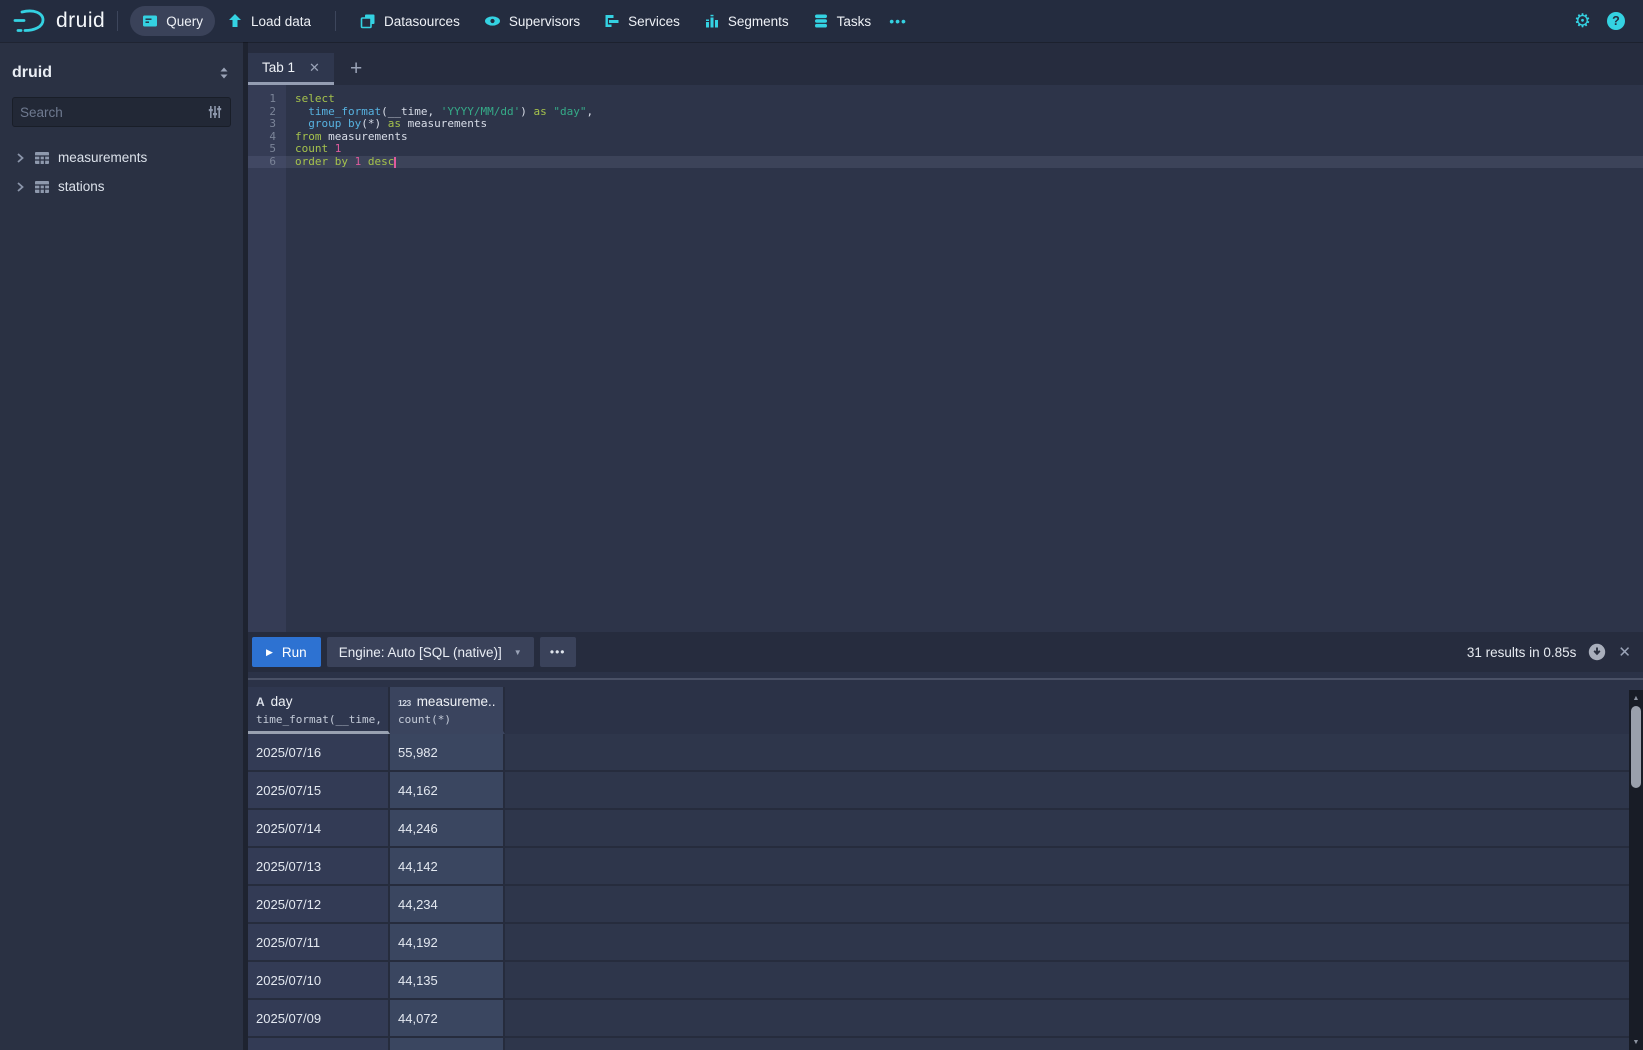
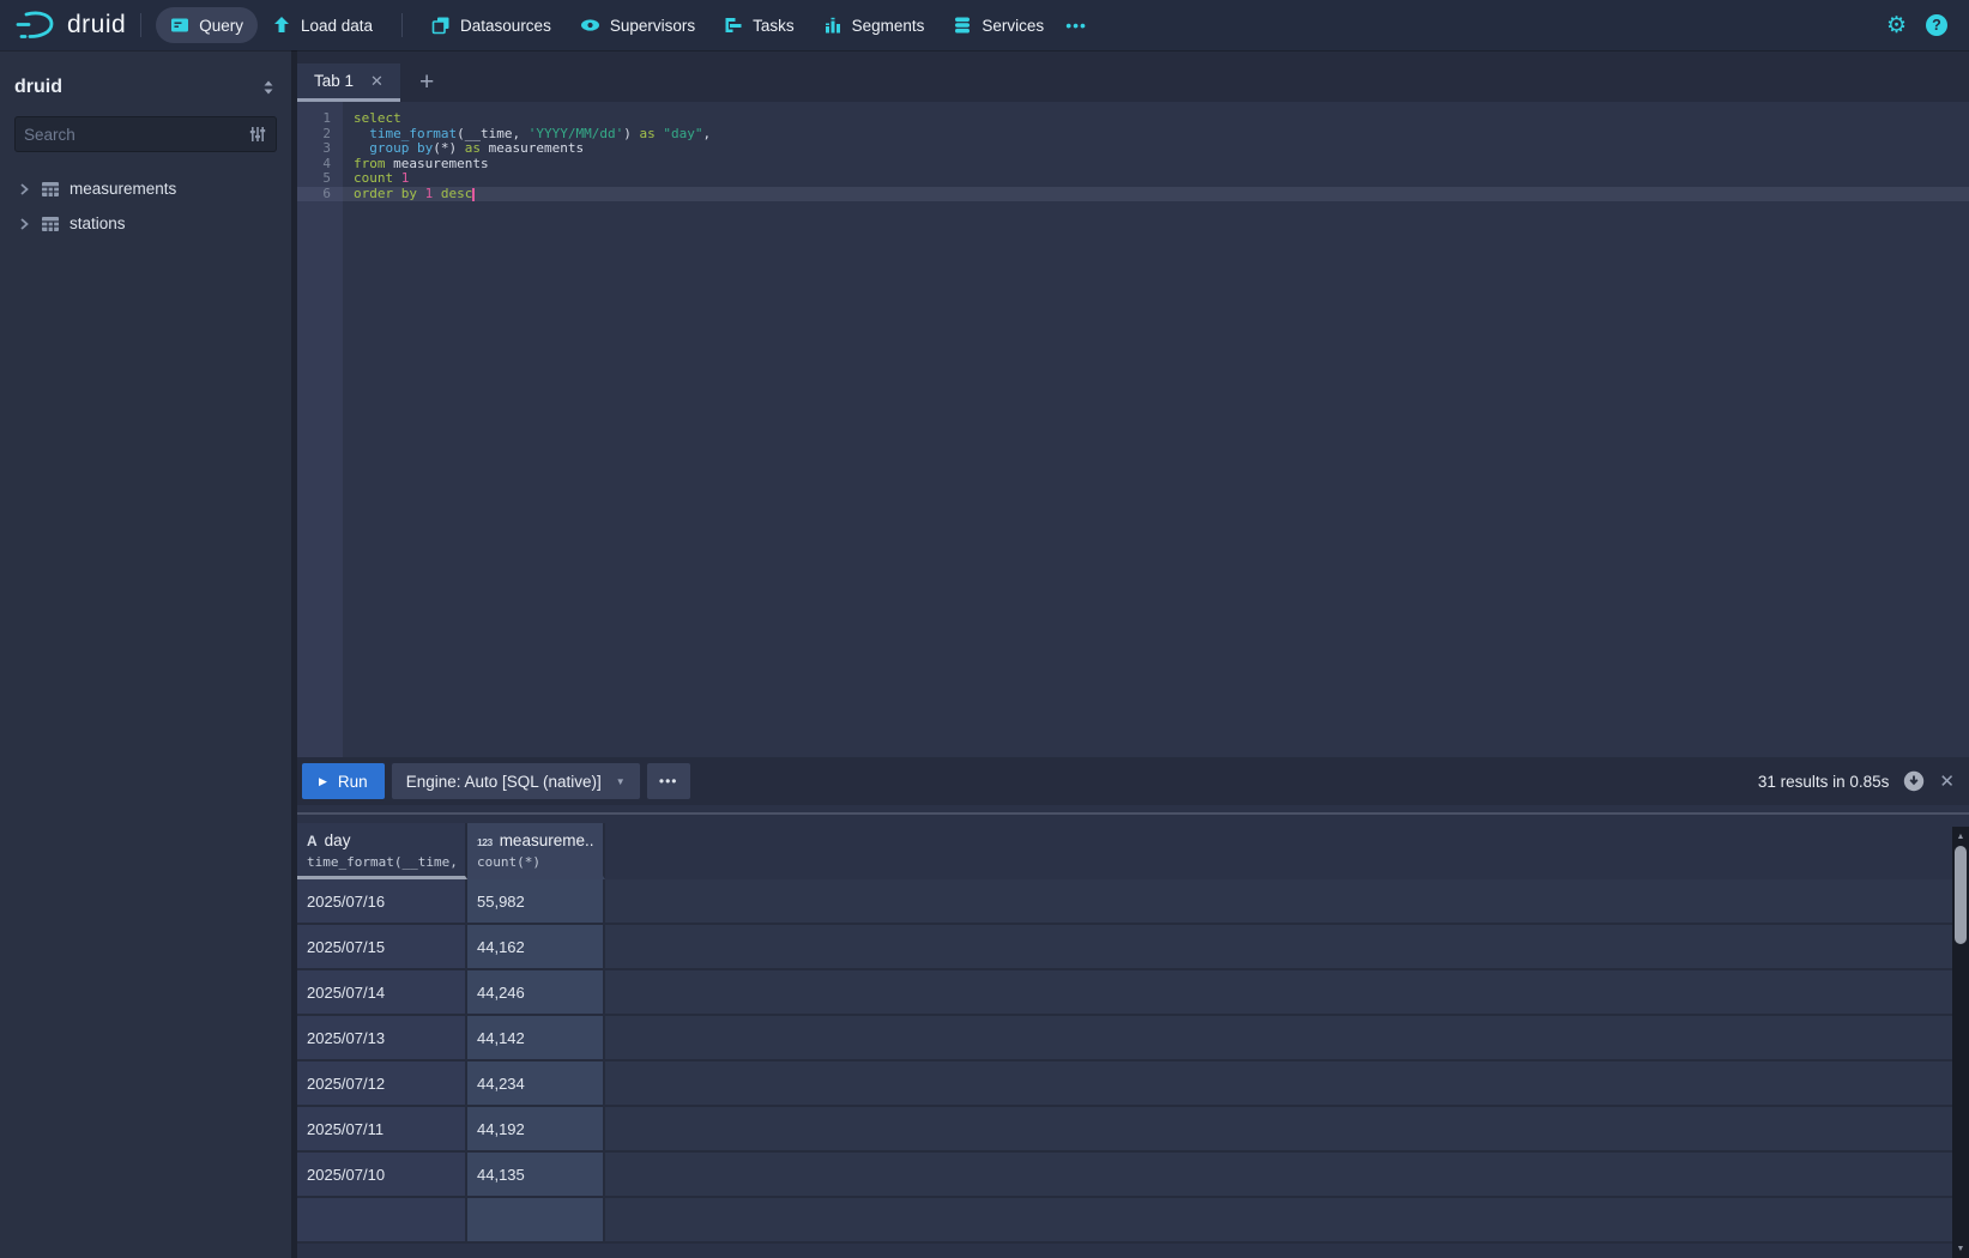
  druid
  Query
  Load data
  Datasources
  Supervisors
- Services
+ Tasks
  Segments
- Tasks
+ Services
  •••
  ⚙
  ?
  druid
  Search
  measurements
  stations
  Tab 1
  ✕
  +
  1
  2
  3
  4
  5
  6
  select
  time_format(__time, 'YYYY/MM/dd') as "day",
  group by(*) as measurements
  from measurements
  count 1
  order by 1 desc
  ▶
  Run
  Engine: Auto [SQL (native)]
  ▼
  •••
  31 results in 0.85s
  ✕
  A
  day
  time_format(__time,
  123
  measureme..
  count(*)
  2025/07/16
  55,982
  2025/07/15
  44,162
  2025/07/14
  44,246
  2025/07/13
  44,142
  2025/07/12
  44,234
  2025/07/11
  44,192
  2025/07/10
  44,135
- 2025/07/09
- 44,072
